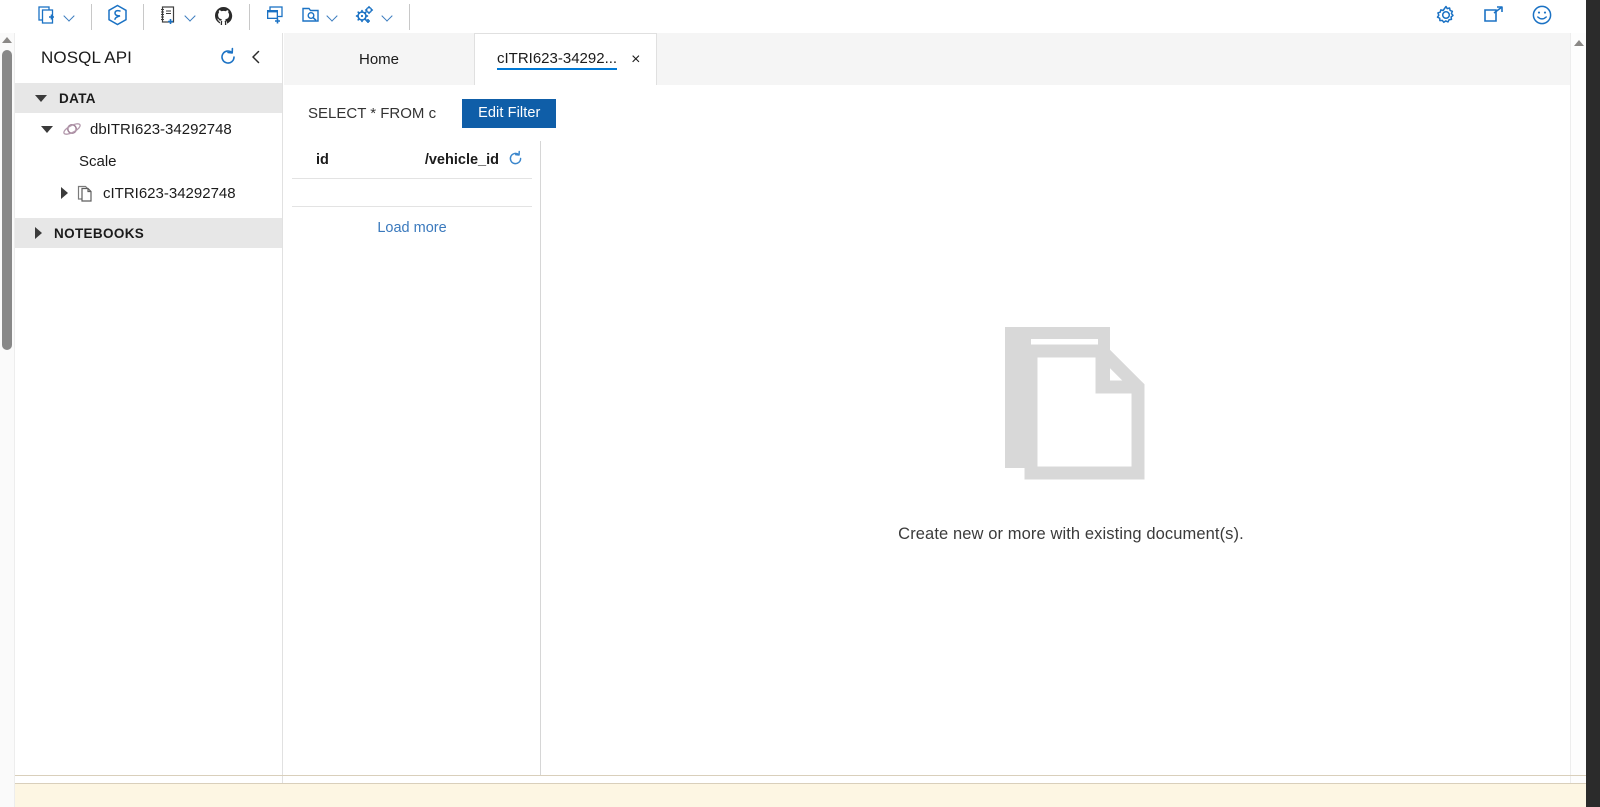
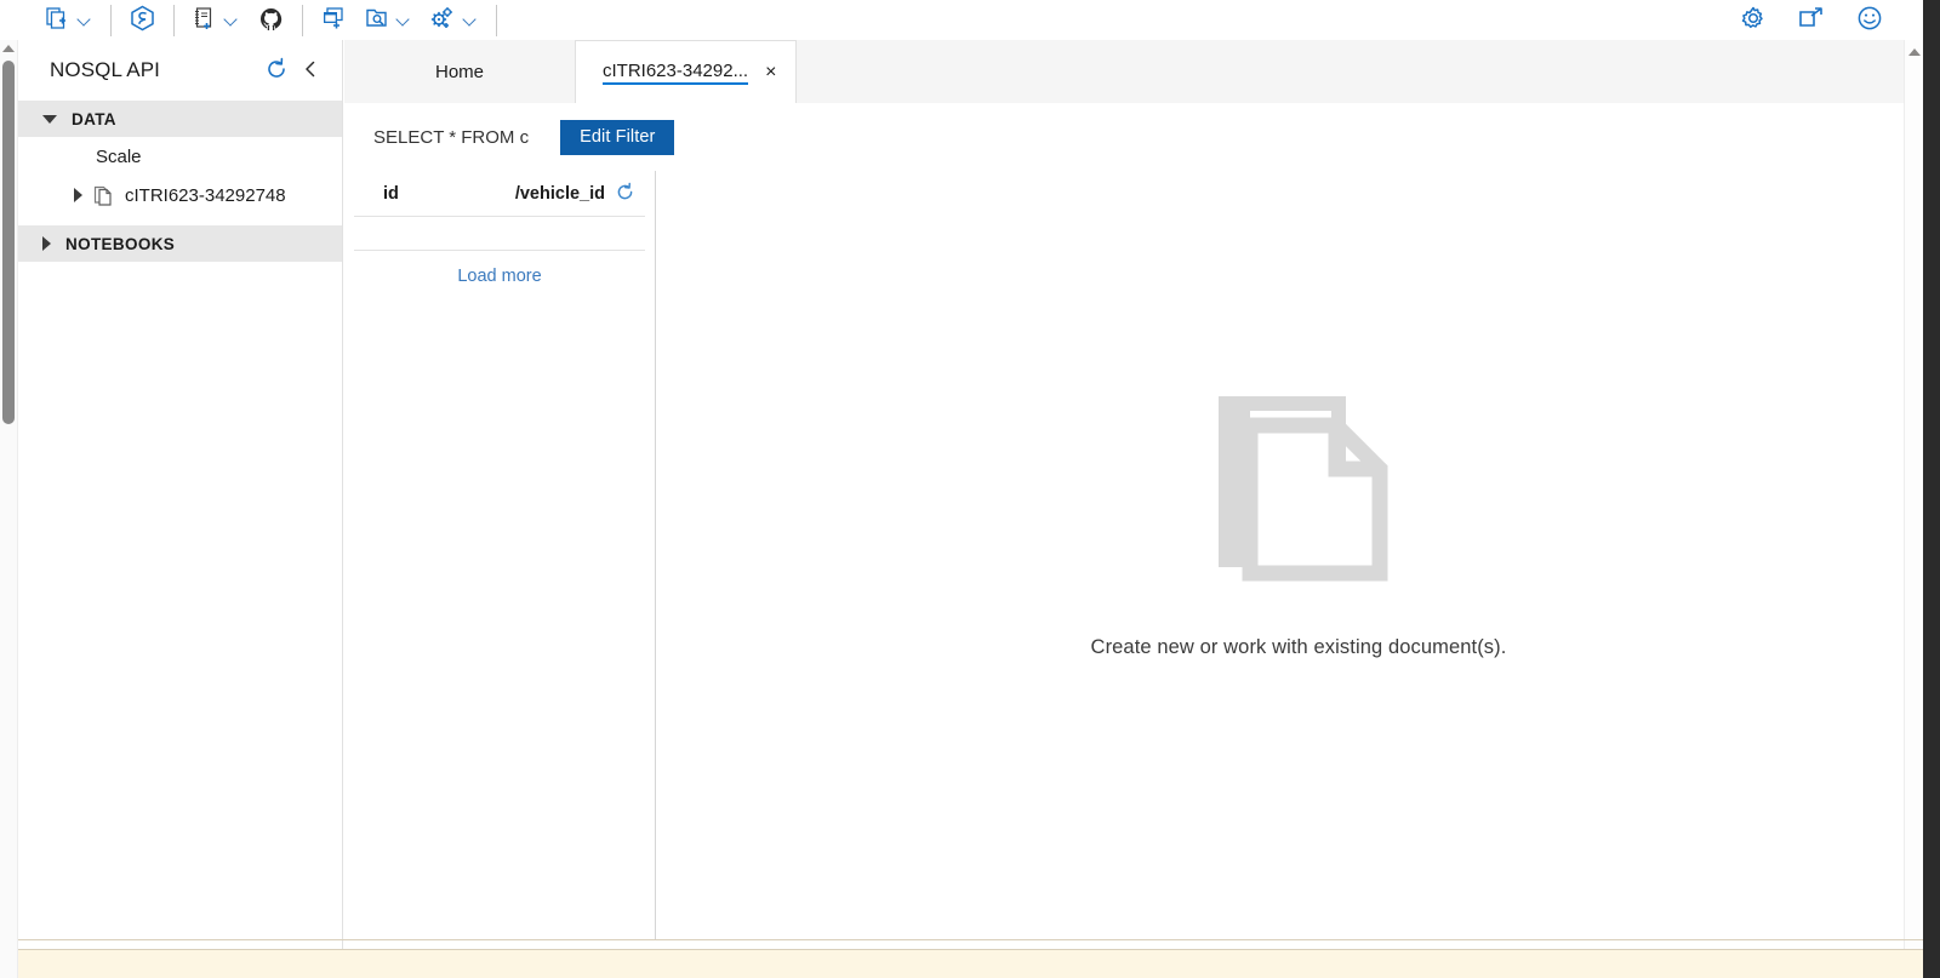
  NOSQL API
  DATA
- dbITRI623-34292748
  Scale
  cITRI623-34292748
  NOTEBOOKS
  Home
  cITRI623-34292...
  ×
  SELECT * FROM c
  Edit Filter
  id
  /vehicle_id
  Load more
- Create new or more with existing document(s).
+ Create new or work with existing document(s).
